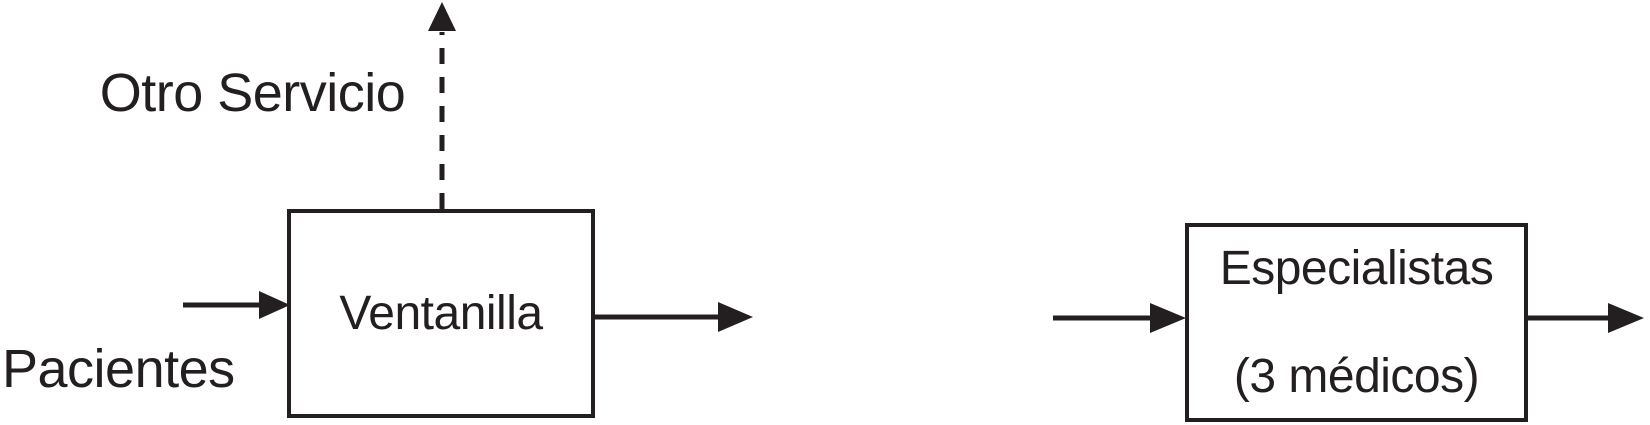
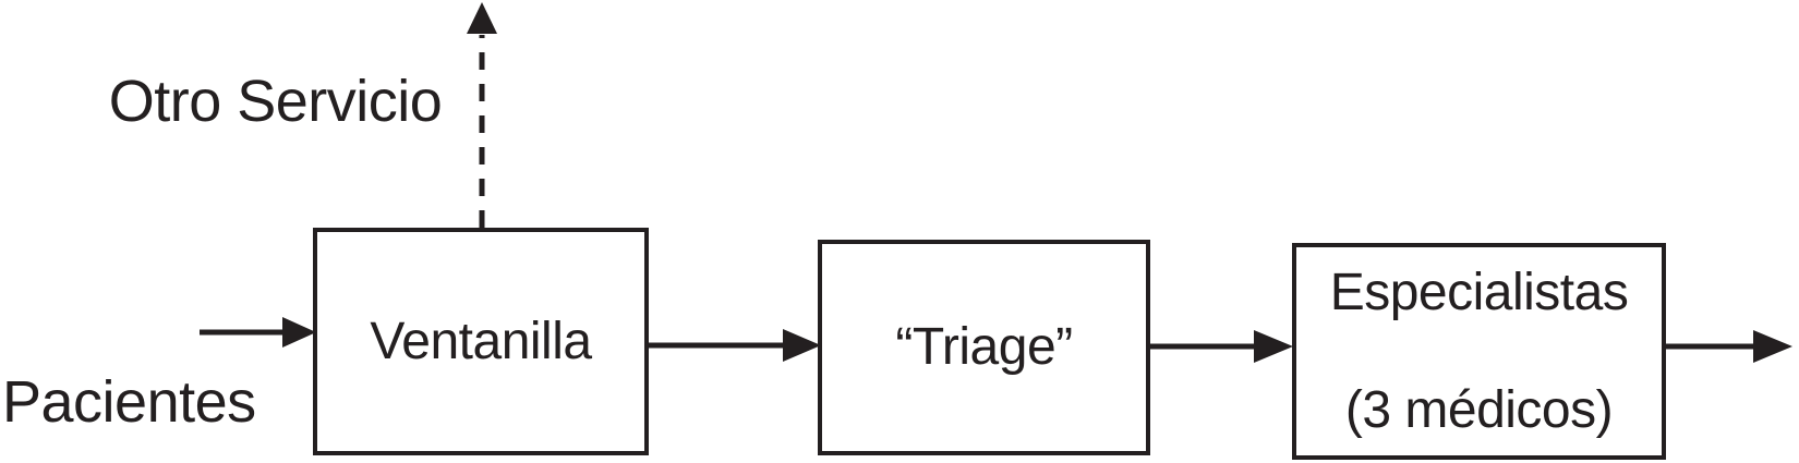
  Otro Servicio
  Pacientes
  Ventanilla
+ “Triage”
  Especialistas
  (3 médicos)
